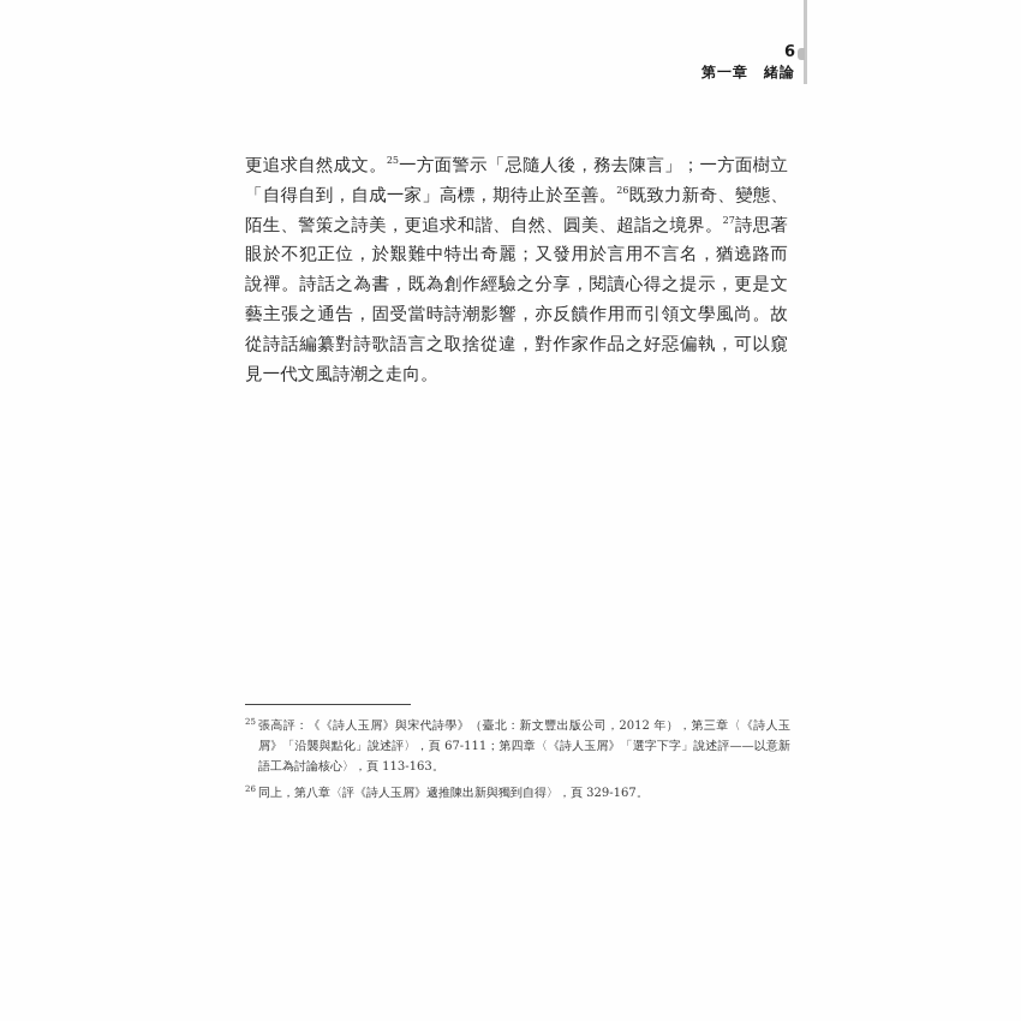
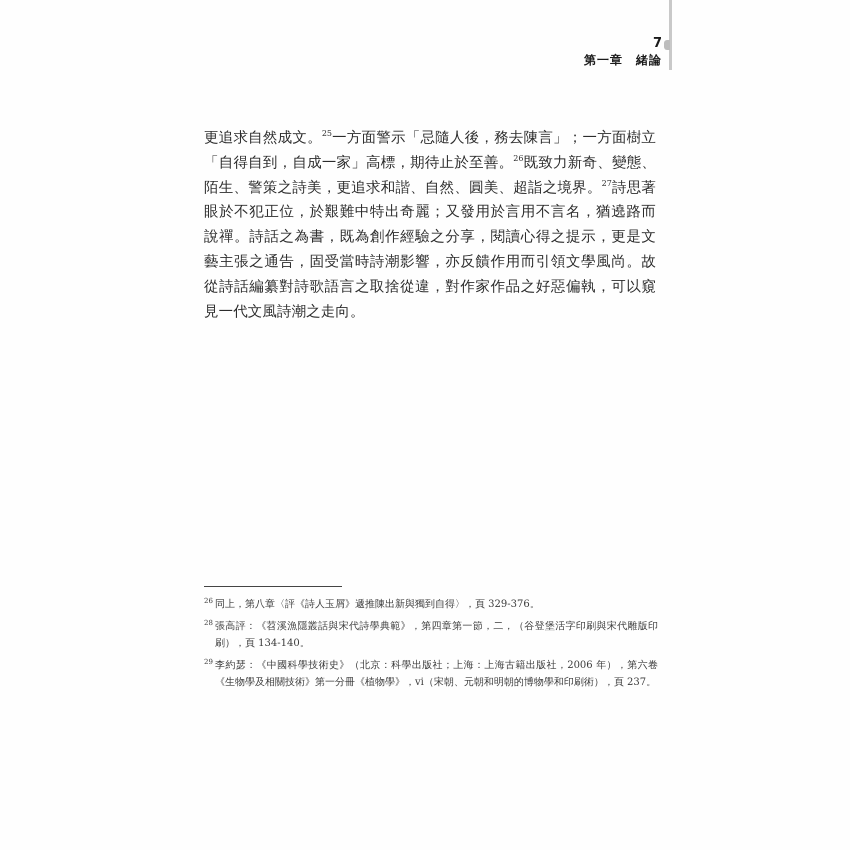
- 6
+ 7
  第一章 緒論
  更追求自然成文。25一方面警示「忌隨人後，務去陳言」；一方面樹立「自得自到，自成一家」高標，期待止於至善。26既致力新奇、變態、陌生、警策之詩美，更追求和諧、自然、圓美、超詣之境界。27詩思著眼於不犯正位，於艱難中特出奇麗；又發用於言用不言名，猶遶路而說禪。詩話之為書，既為創作經驗之分享，閱讀心得之提示，更是文藝主張之通告，固受當時詩潮影響，亦反饋作用而引領文學風尚。故從詩話編纂對詩歌語言之取捨從違，對作家作品之好惡偏執，可以窺見一代文風詩潮之走向。
- 25
- 張高評：《《詩人玉屑》與宋代詩學》（臺北：新文豐出版公司，2012 年），第三章〈《詩人玉屑》「沿襲與點化」說述評〉，頁 67-111；第四章〈《詩人玉屑》「選字下字」說述評——以意新語工為討論核心〉，頁 113-163。
  26
- 同上，第八章〈評《詩人玉屑》遞推陳出新與獨到自得〉，頁 329-167。
+ 同上，第八章〈評《詩人玉屑》遞推陳出新與獨到自得〉，頁 329-376。
+ 28
+ 張高評：《苕溪漁隱叢話與宋代詩學典範》，第四章第一節，二，（谷登堡活字印刷與宋代雕版印刷），頁 134-140。
+ 29
+ 李約瑟：《中國科學技術史》（北京：科學出版社；上海：上海古籍出版社，2006 年），第六卷《生物學及相關技術》第一分冊《植物學》，vi（宋朝、元朝和明朝的博物學和印刷術），頁 237。
